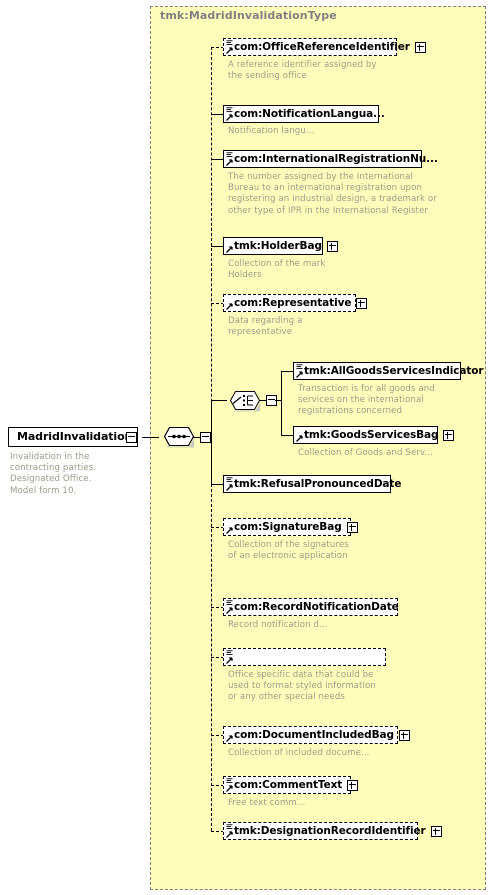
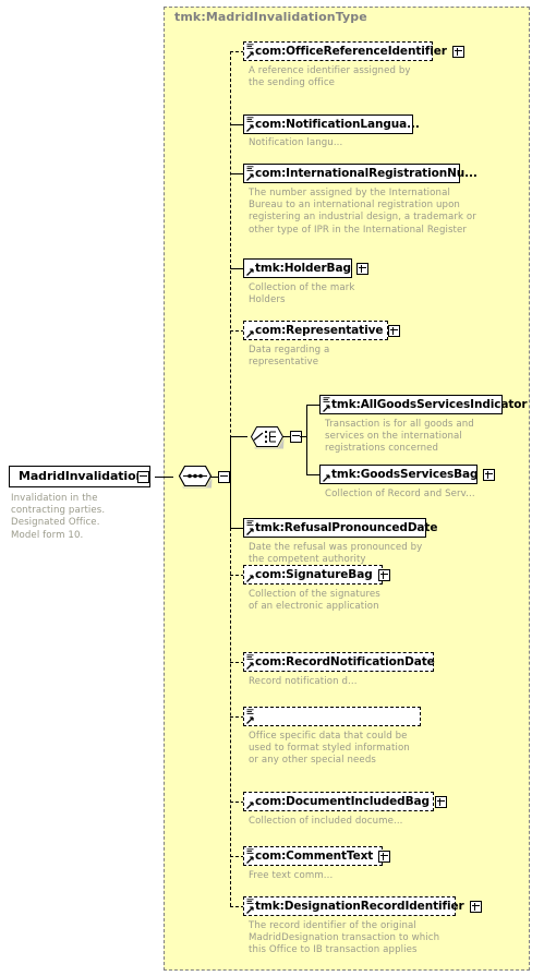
  tmk:MadridInvalidationType
  MadridInvalidatio
  Invalidation in the
  contracting parties.
  Designated Office.
  Model form 10.
  com:OfficeReferenceIdentifier
  A reference identifier assigned by
  the sending office
  com:NotificationLangua...
  Notification langu...
  com:InternationalRegistrationNu...
  The number assigned by the International
  Bureau to an international registration upon
  registering an industrial design, a trademark or
  other type of IPR in the International Register
  tmk:HolderBag
  Collection of the mark
  Holders
  com:Representative
  Data regarding a
  representative
  tmk:AllGoodsServicesIndicator
  Transaction is for all goods and
  services on the international
  registrations concerned
  tmk:GoodsServicesBag
- Collection of Goods and Serv...
+ Collection of Record and Serv...
  tmk:RefusalPronouncedDate
+ Date the refusal was pronounced by
+ the competent authority
  com:SignatureBag
  Collection of the signatures
  of an electronic application
  com:RecordNotificationDate
  Record notification d...
  Office specific data that could be
  used to format styled information
  or any other special needs
  com:DocumentIncludedBag
  Collection of included docume...
  com:CommentText
  Free text comm...
  tmk:DesignationRecordIdentifier
+ The record identifier of the original
+ MadridDesignation transaction to which
+ this Office to IB transaction applies
